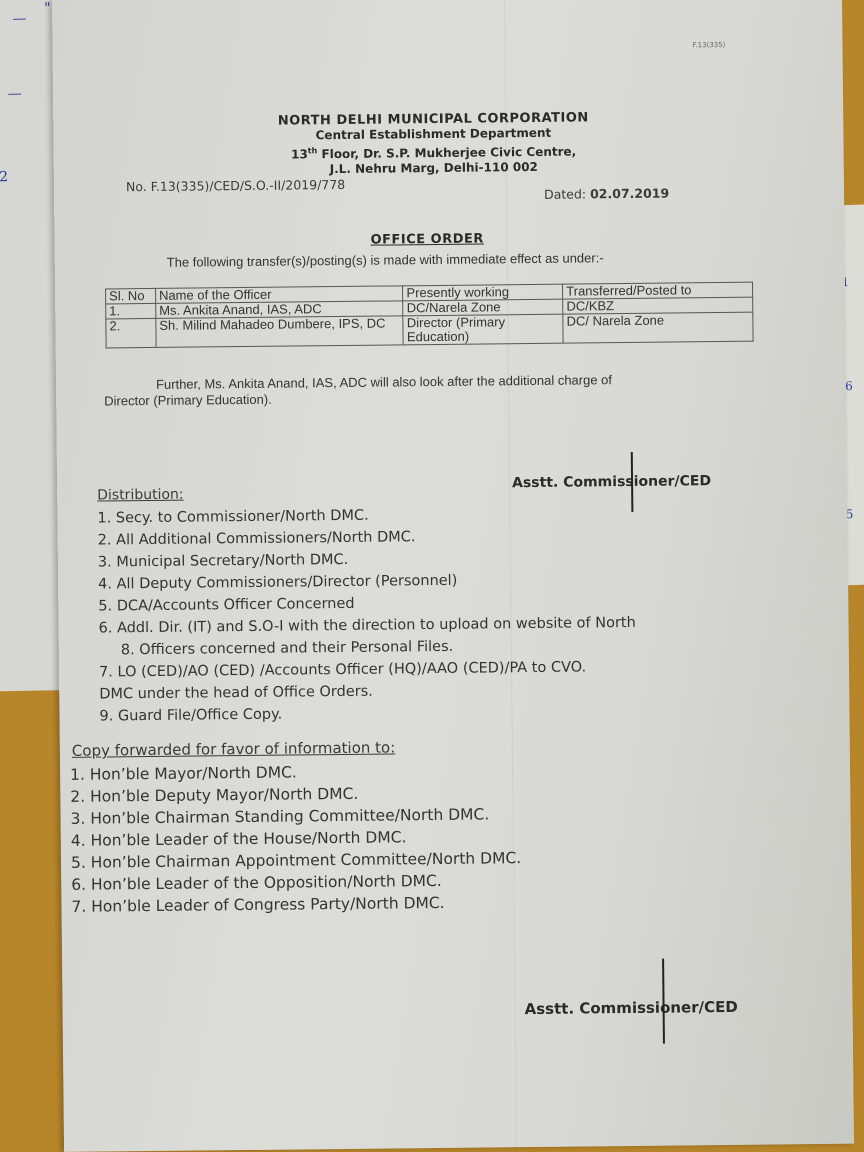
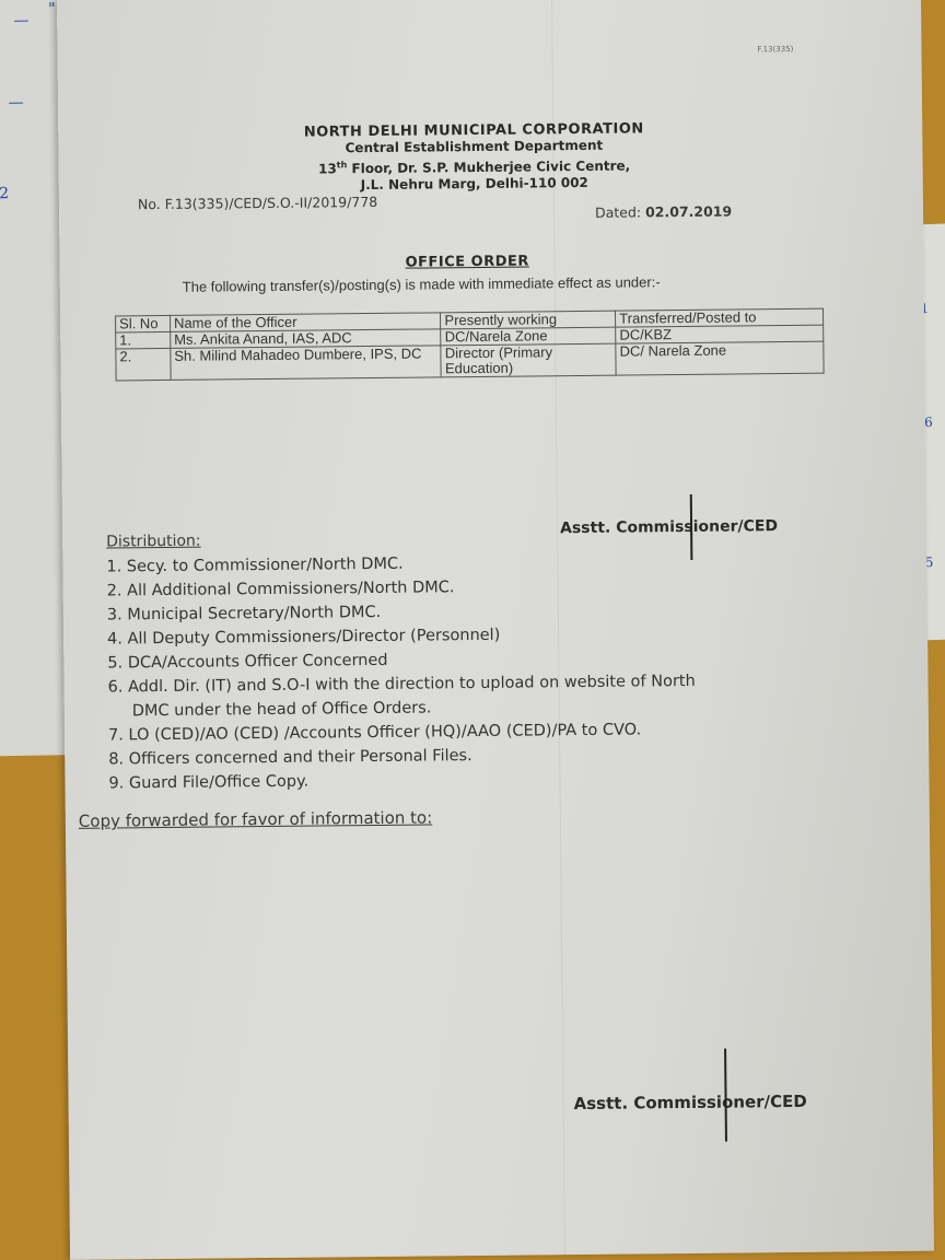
  "
  —
  —
  2
  F.13(335)
  NORTH DELHI MUNICIPAL CORPORATION
  Central Establishment Department
  13th Floor, Dr. S.P. Mukherjee Civic Centre,
  J.L. Nehru Marg, Delhi-110 002
  No. F.13(335)/CED/S.O.-II/2019/778
  Dated: 02.07.2019
  OFFICE ORDER
  The following transfer(s)/posting(s) is made with immediate effect as under:-
  Sl. No	Name of the Officer	Presently working	Transferred/Posted to
  1.	Ms. Ankita Anand, IAS, ADC	DC/Narela Zone	DC/KBZ
  2.	Sh. Milind Mahadeo Dumbere, IPS, DC	Director (Primary Education)	DC/ Narela Zone
- Further, Ms. Ankita Anand, IAS, ADC will also look after the additional charge of
- Director (Primary Education).
  Asstt. Commissioner/CED
  Distribution:
  1. Secy. to Commissioner/North DMC.
  2. All Additional Commissioners/North DMC.
  3. Municipal Secretary/North DMC.
  4. All Deputy Commissioners/Director (Personnel)
  5. DCA/Accounts Officer Concerned
  6. Addl. Dir. (IT) and S.O-I with the direction to upload on website of North
- 8. Officers concerned and their Personal Files.
+ DMC under the head of Office Orders.
  7. LO (CED)/AO (CED) /Accounts Officer (HQ)/AAO (CED)/PA to CVO.
- DMC under the head of Office Orders.
+ 8. Officers concerned and their Personal Files.
  9. Guard File/Office Copy.
  Copy forwarded for favor of information to:
- 1. Hon’ble Mayor/North DMC.
- 2. Hon’ble Deputy Mayor/North DMC.
- 3. Hon’ble Chairman Standing Committee/North DMC.
- 4. Hon’ble Leader of the House/North DMC.
- 5. Hon’ble Chairman Appointment Committee/North DMC.
- 6. Hon’ble Leader of the Opposition/North DMC.
- 7. Hon’ble Leader of Congress Party/North DMC.
  Asstt. Commissioner/CED
